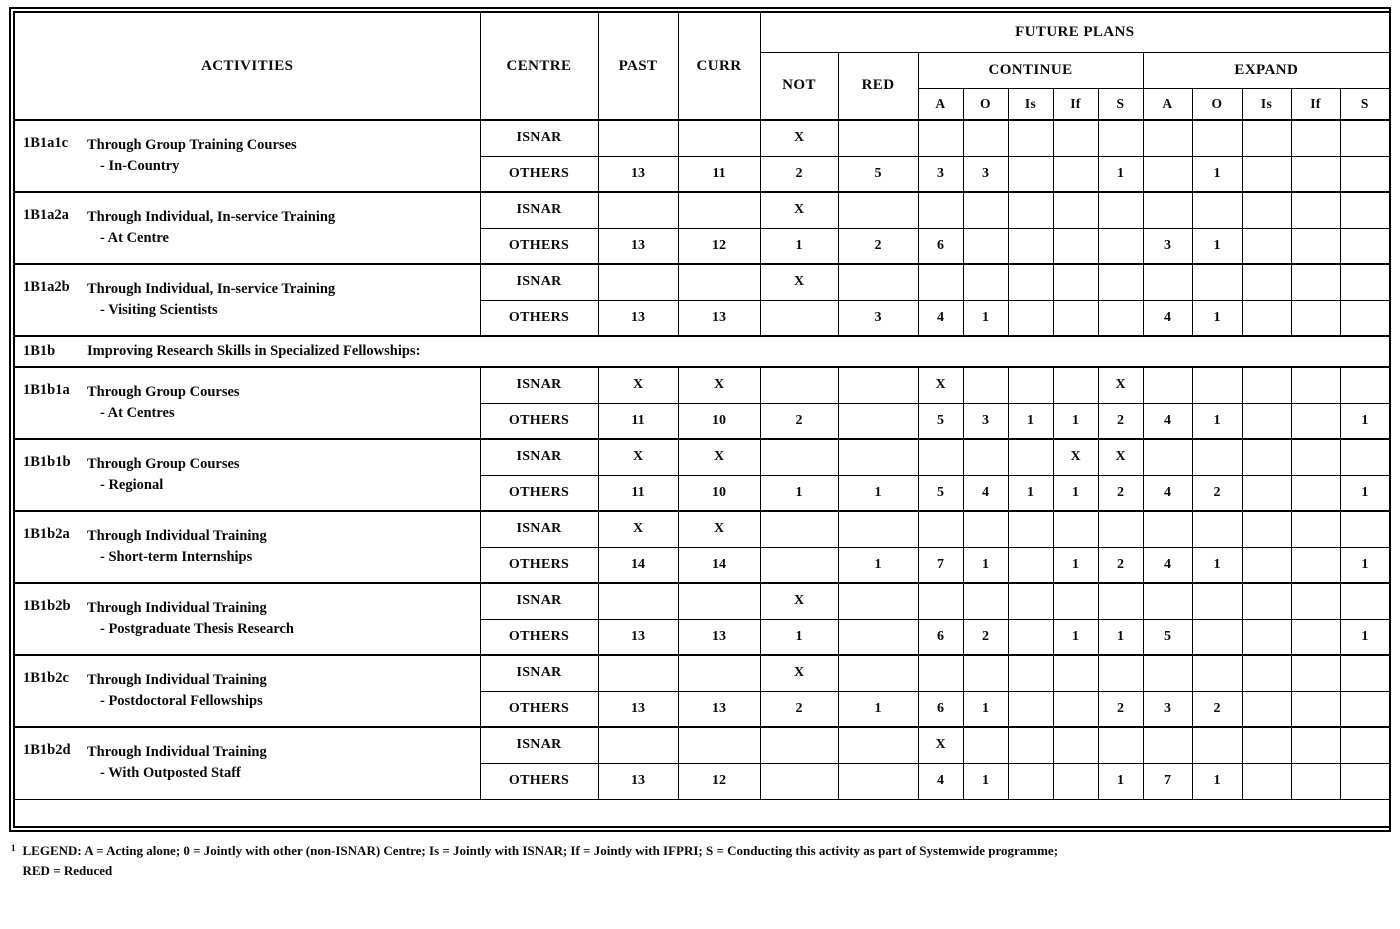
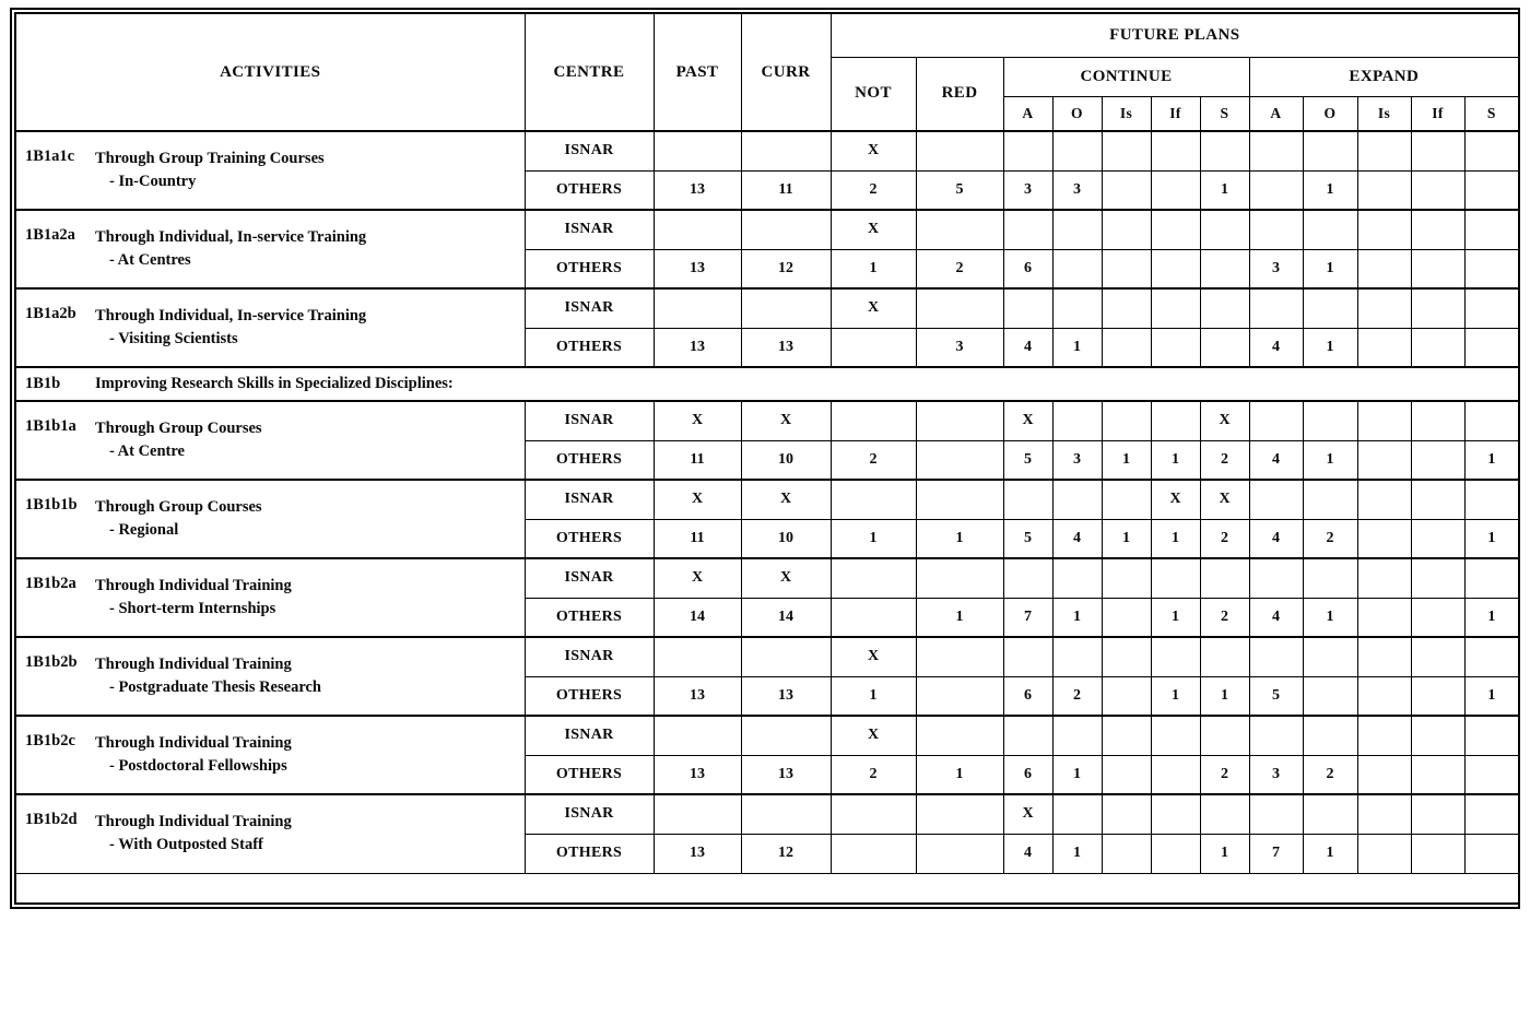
  ACTIVITIES	CENTRE	PAST	CURR	FUTURE PLANS
  NOT	RED	CONTINUE	EXPAND
  A	O	Is	If	S	A	O	Is	If	S
  1B1a1c Through Group Training Courses- In-Country	ISNAR			X
  OTHERS	13	11	2	5	3	3			1		1
- 1B1a2a Through Individual, In-service Training- At Centre	ISNAR			X
+ 1B1a2a Through Individual, In-service Training- At Centres	ISNAR			X
  OTHERS	13	12	1	2	6					3	1
  1B1a2b Through Individual, In-service Training- Visiting Scientists	ISNAR			X
  OTHERS	13	13		3	4	1				4	1
- 1B1b Improving Research Skills in Specialized Fellowships:
+ 1B1b Improving Research Skills in Specialized Disciplines:
- 1B1b1a Through Group Courses- At Centres	ISNAR	X	X			X				X
+ 1B1b1a Through Group Courses- At Centre	ISNAR	X	X			X				X
  OTHERS	11	10	2		5	3	1	1	2	4	1			1
  1B1b1b Through Group Courses- Regional	ISNAR	X	X						X	X
  OTHERS	11	10	1	1	5	4	1	1	2	4	2			1
  1B1b2a Through Individual Training- Short-term Internships	ISNAR	X	X
  OTHERS	14	14		1	7	1		1	2	4	1			1
  1B1b2b Through Individual Training- Postgraduate Thesis Research	ISNAR			X
  OTHERS	13	13	1		6	2		1	1	5				1
  1B1b2c Through Individual Training- Postdoctoral Fellowships	ISNAR			X
  OTHERS	13	13	2	1	6	1			2	3	2
  1B1b2d Through Individual Training- With Outposted Staff	ISNAR					X
  OTHERS	13	12			4	1			1	7	1
- 1
- LEGEND: A = Acting alone; 0 = Jointly with other (non-ISNAR) Centre; Is = Jointly with ISNAR; If = Jointly with IFPRI; S = Conducting this activity as part of Systemwide programme;
- RED = Reduced
